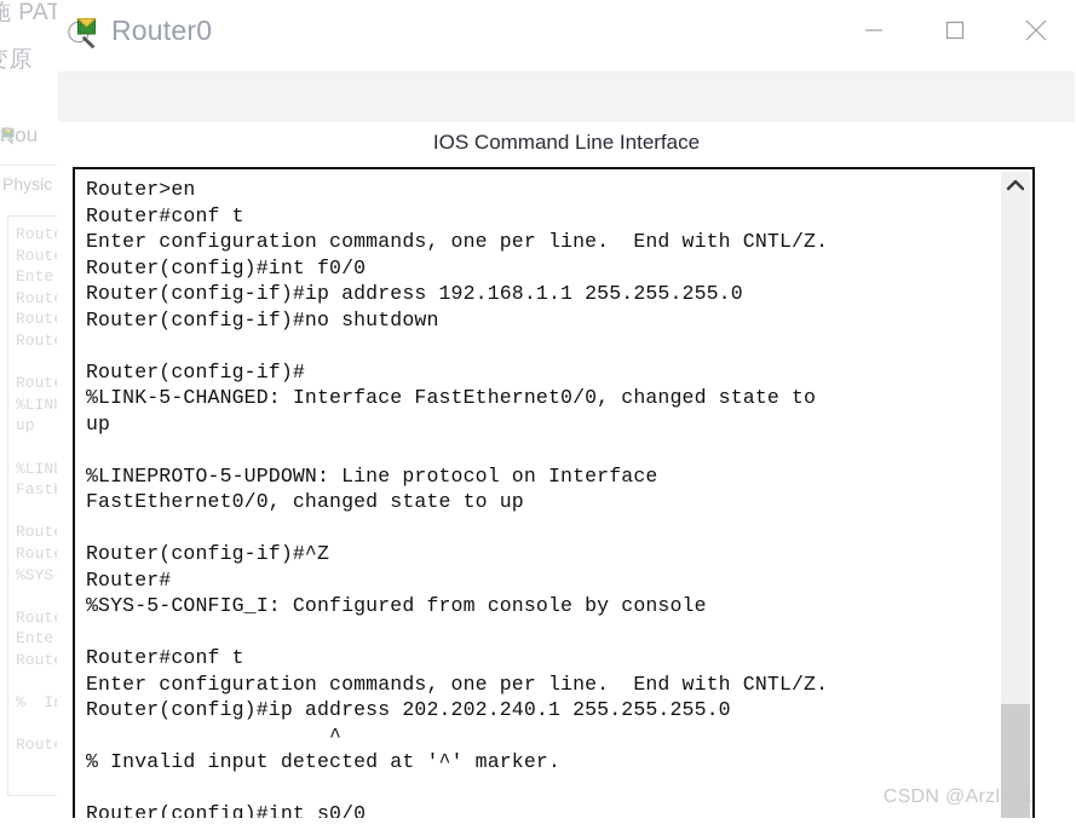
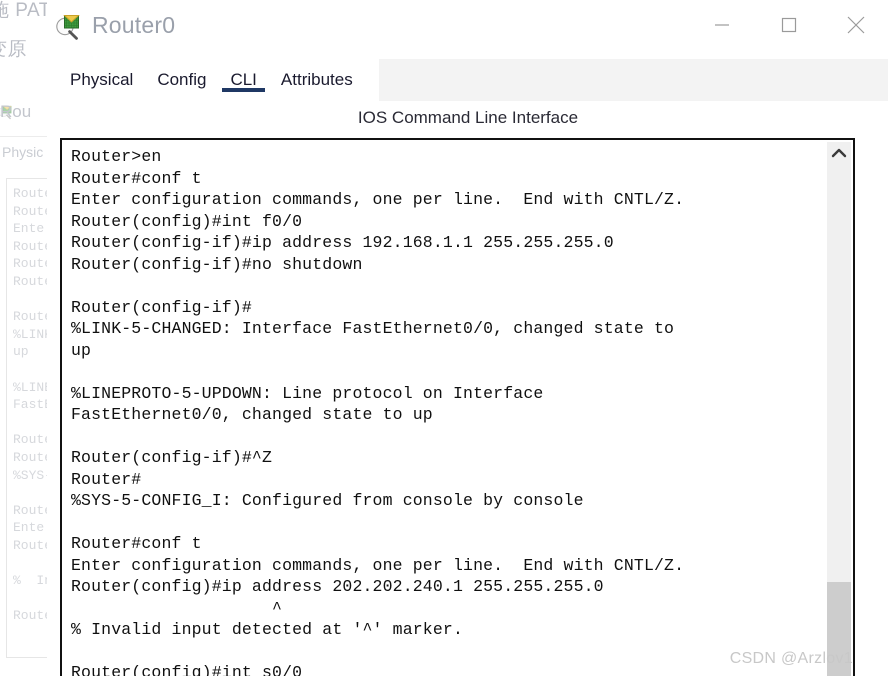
  PAT
  Rou
  Physic
  Rout
  Rout
  Ente
  Rout
  Rout
  Rout
  Rout
  %LIN
  up
  %LIN
  Fast
  Rout
  Rout
  %SYS
  Rout
  Ente
  Rout
  Rout
  Router0
+ Physical
+ Config
+ CLI
+ Attributes
  IOS Command Line Interface
  Router>en
  Router#conf t
  Enter configuration commands, one per line. End with CNTL/Z.
  Router(config)#int f0/0
  Router(config-if)#ip address 192.168.1.1 255.255.255.0
  Router(config-if)#no shutdown
  Router(config-if)#
  %LINK-5-CHANGED: Interface FastEthernet0/0, changed state to
  up
  %LINEPROTO-5-UPDOWN: Line protocol on Interface
  FastEthernet0/0, changed state to up
  Router(config-if)#^Z
  Router#
  %SYS-5-CONFIG_I: Configured from console by console
  Router#conf t
  Enter configuration commands, one per line. End with CNTL/Z.
  Router(config)#ip address 202.202.240.1 255.255.255.0
  ^
  % Invalid input detected at '^' marker.
  Router(config)#int s0/0
  CSDN @Arzlov1
